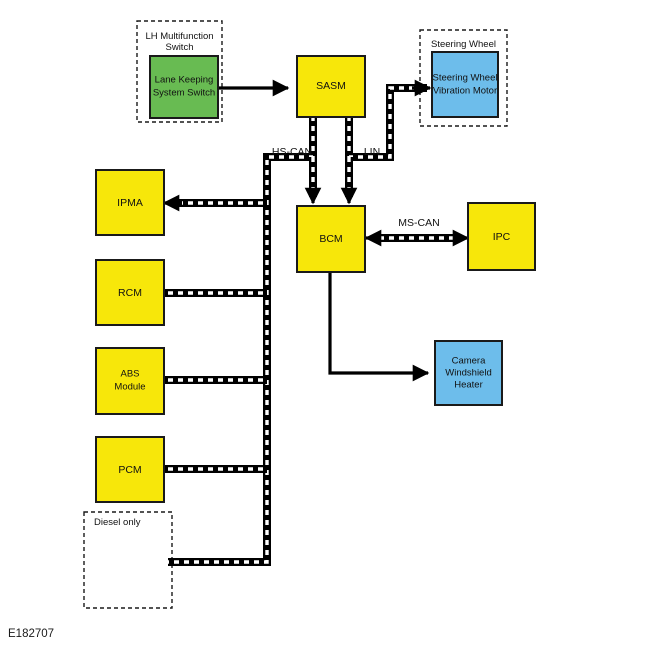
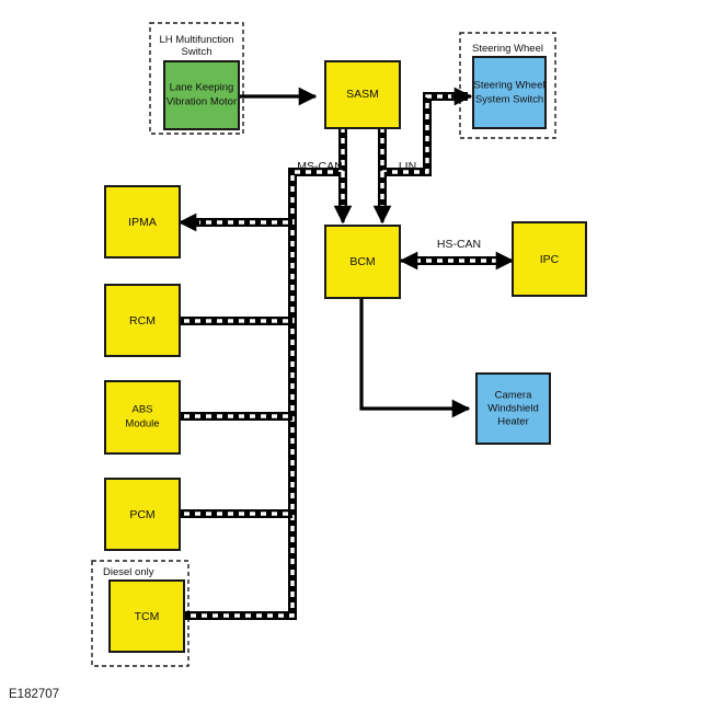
  LH Multifunction
  Switch
  Steering Wheel
  Diesel only
  Lane Keeping
- System Switch
+ Vibration Motor
  SASM
  Steering Wheel
- Vibration Motor
+ System Switch
  BCM
  IPC
  IPMA
  RCM
  ABS
  Module
  PCM
+ TCM
  Camera
  Windshield
  Heater
- HS-CAN
+ MS-CAN
  LIN
- MS-CAN
+ HS-CAN
  E182707
